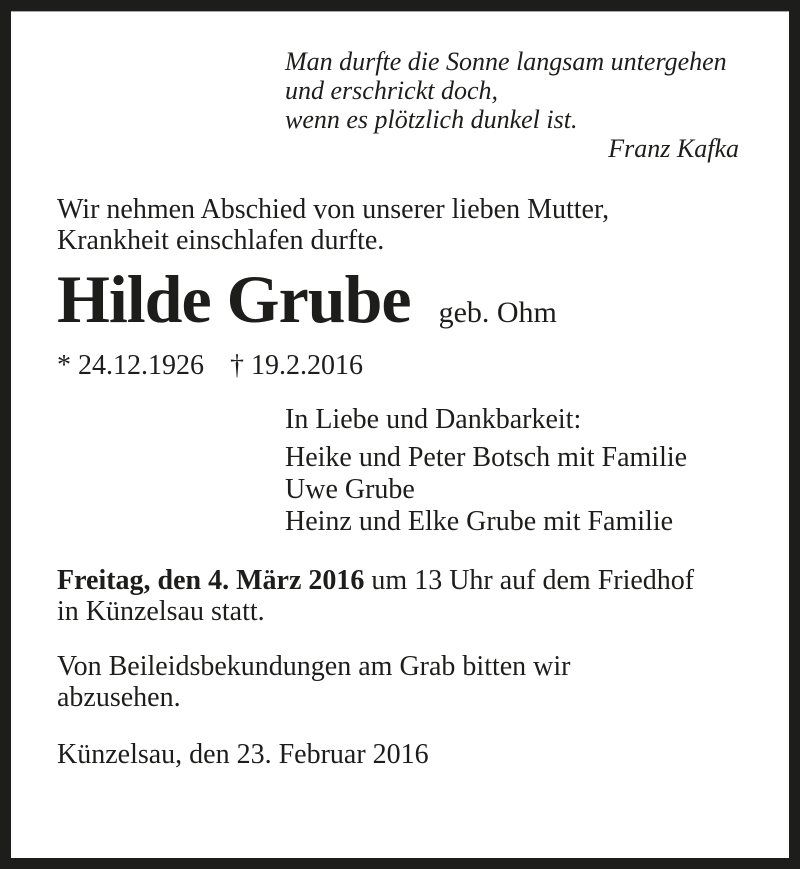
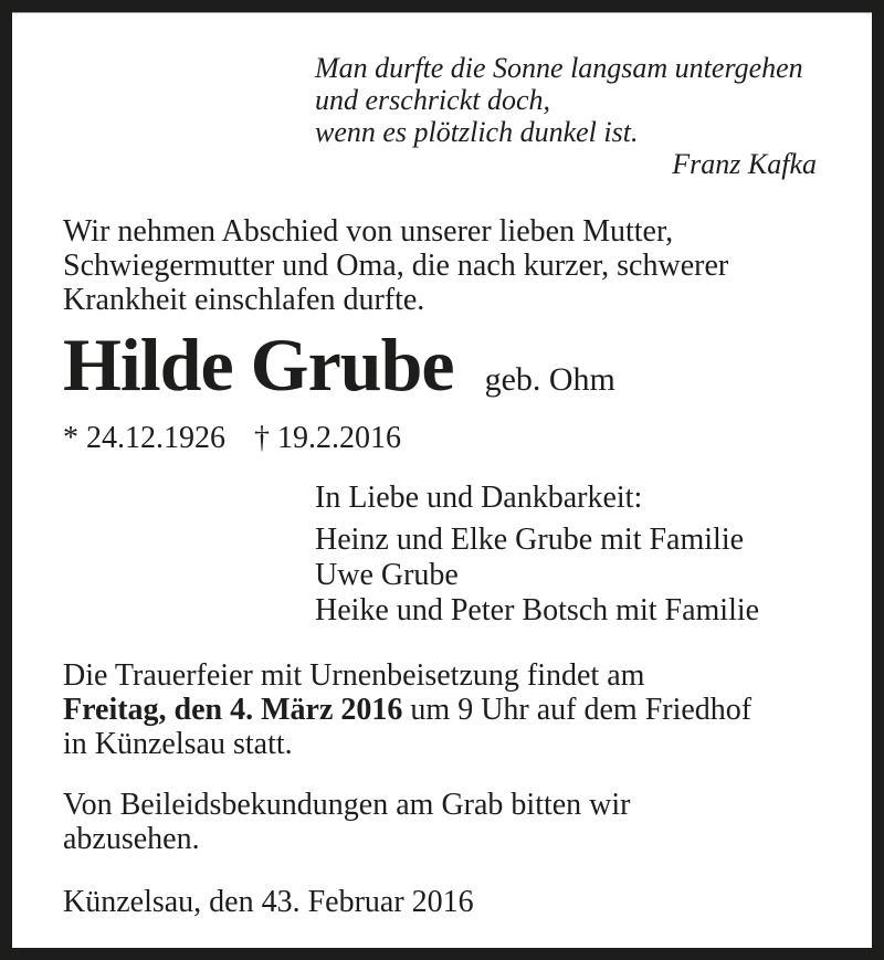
  Man durfte die Sonne langsam untergehen
  und erschrickt doch,
  wenn es plötzlich dunkel ist.
  Franz Kafka
  Wir nehmen Abschied von unserer lieben Mutter,
+ Schwiegermutter und Oma, die nach kurzer, schwerer
  Krankheit einschlafen durfte.
  Hilde Grube geb. Ohm
  * 24.12.1926 † 19.2.2016
  In Liebe und Dankbarkeit:
- Heike und Peter Botsch mit Familie
+ Heinz und Elke Grube mit Familie
  Uwe Grube
- Heinz und Elke Grube mit Familie
+ Heike und Peter Botsch mit Familie
+ Die Trauerfeier mit Urnenbeisetzung findet am
- Freitag, den 4. März 2016 um 13 Uhr auf dem Friedhof
+ Freitag, den 4. März 2016 um 9 Uhr auf dem Friedhof
  in Künzelsau statt.
  Von Beileidsbekundungen am Grab bitten wir
  abzusehen.
- Künzelsau, den 23. Februar 2016
+ Künzelsau, den 43. Februar 2016
